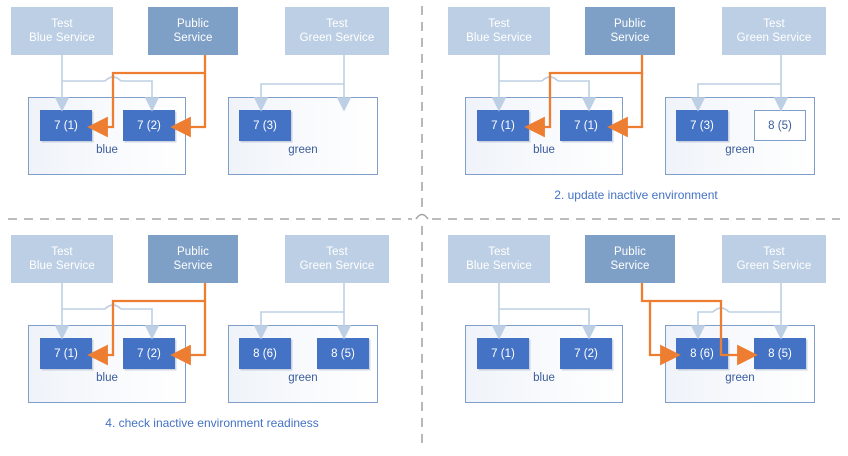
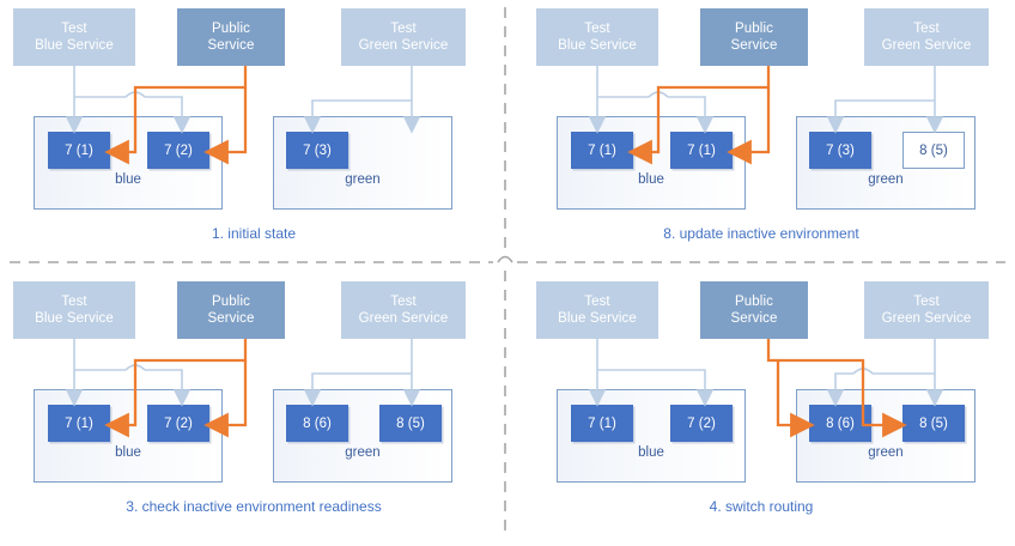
  Test
  Blue Service
  Public
  Service
  Test
  Green Service
  blue
  7 (1)
  7 (2)
  green
  7 (3)
+ 1. initial state
  Test
  Blue Service
  Public
  Service
  Test
  Green Service
  blue
  7 (1)
  7 (1)
  green
  7 (3)
  8 (5)
- 2. update inactive environment
+ 8. update inactive environment
  Test
  Blue Service
  Public
  Service
  Test
  Green Service
  blue
  7 (1)
  7 (2)
  green
  8 (6)
  8 (5)
- 4. check inactive environment readiness
+ 3. check inactive environment readiness
  Test
  Blue Service
  Public
  Service
  Test
  Green Service
  blue
  7 (1)
  7 (2)
  green
  8 (6)
  8 (5)
+ 4. switch routing
